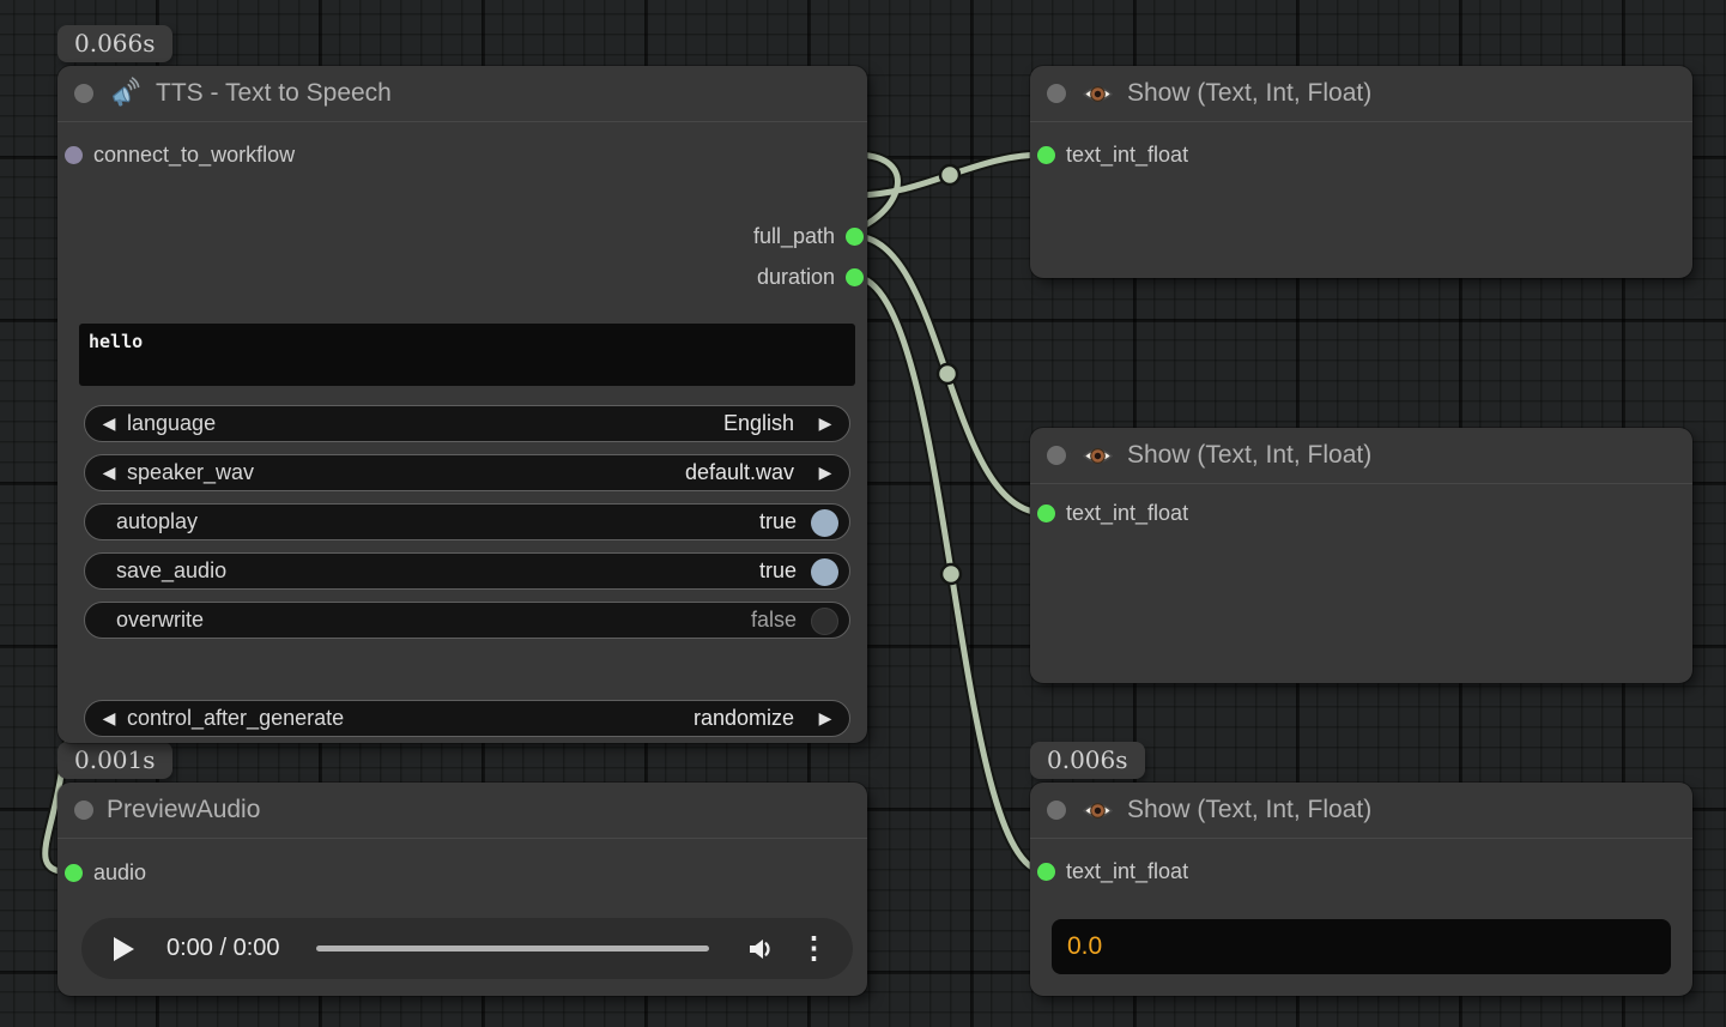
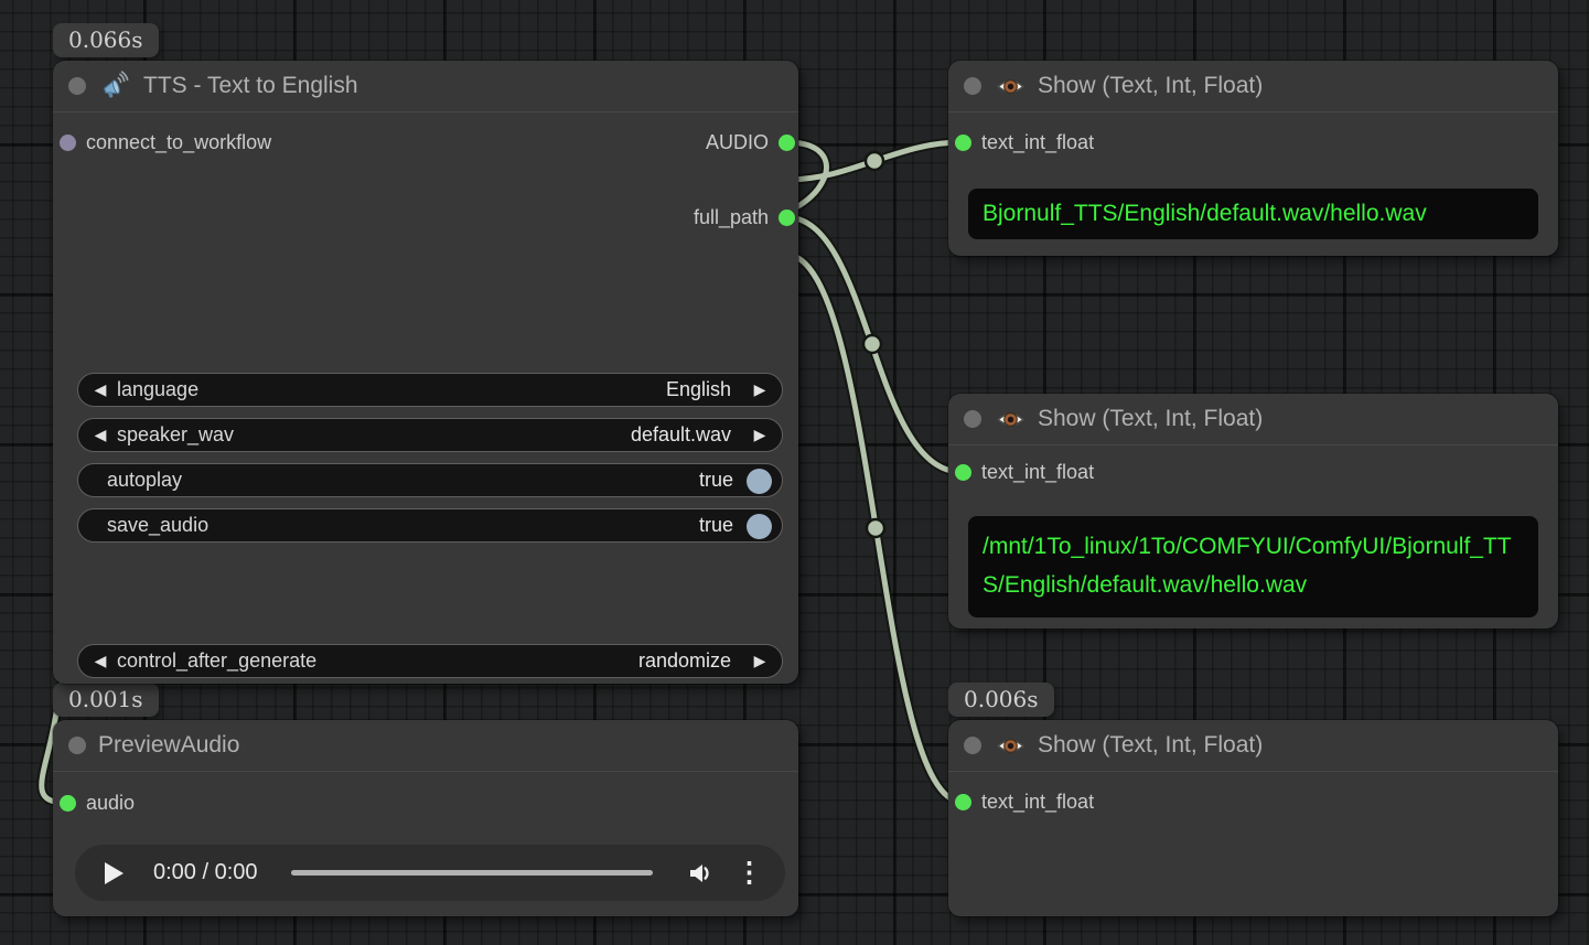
  0.066s
  0.001s
  0.006s
- TTS - Text to Speech
+ TTS - Text to English
  connect_to_workflow
+ AUDIO
  full_path
- duration
- hello
  ◀
  language
  English
  ▶
  ◀
  speaker_wav
  default.wav
  ▶
  autoplay
  true
  save_audio
  true
- overwrite
- false
  ◀
  control_after_generate
  randomize
  ▶
  PreviewAudio
  audio
  0:00 / 0:00
  ⋮
  Show (Text, Int, Float)
  text_int_float
+ Bjornulf_TTS/English/default.wav/hello.wav
  Show (Text, Int, Float)
  text_int_float
+ /mnt/1To_linux/1To/COMFYUI/ComfyUI/Bjornulf_TTS/English/default.wav/hello.wav
  Show (Text, Int, Float)
  text_int_float
- 0.0
